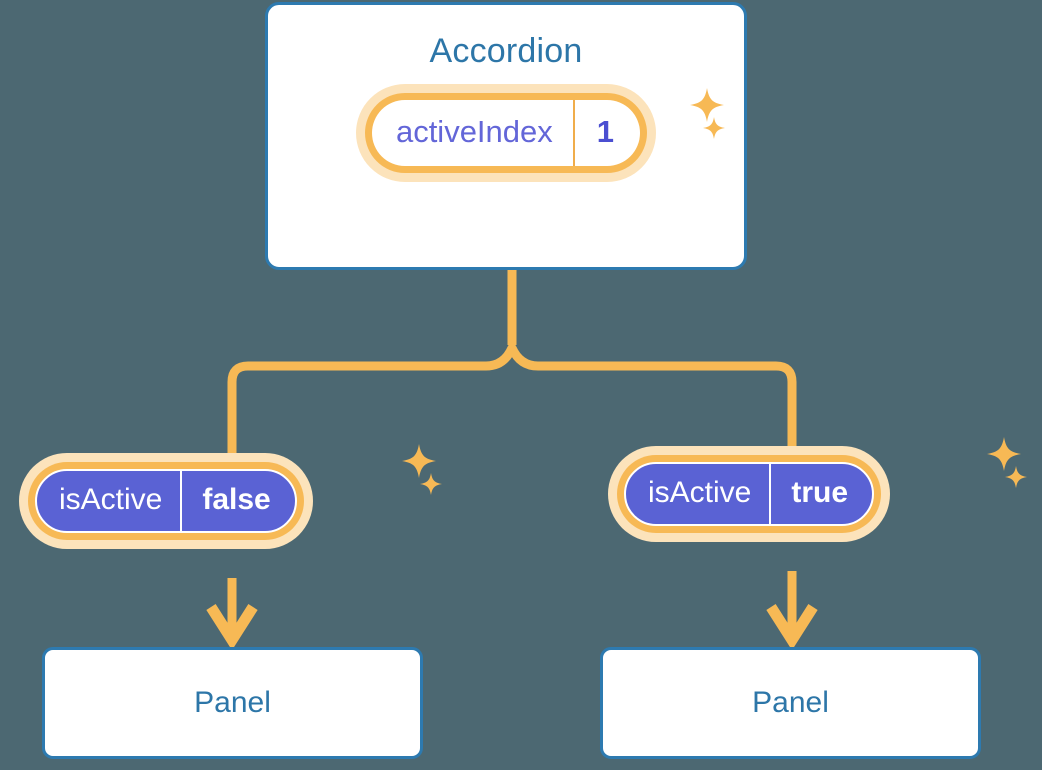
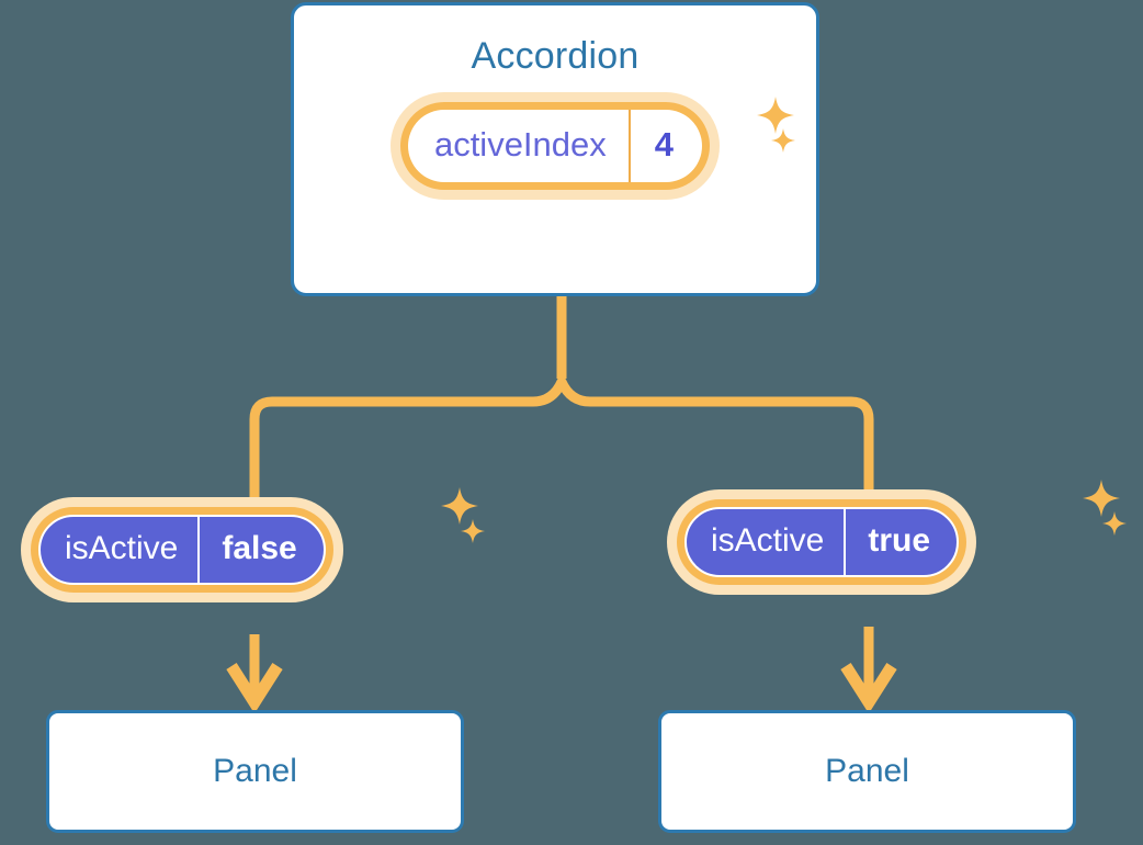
  Accordion
  activeIndex
- 1
+ 4
  isActive
  false
  isActive
  true
  Panel
  Panel
